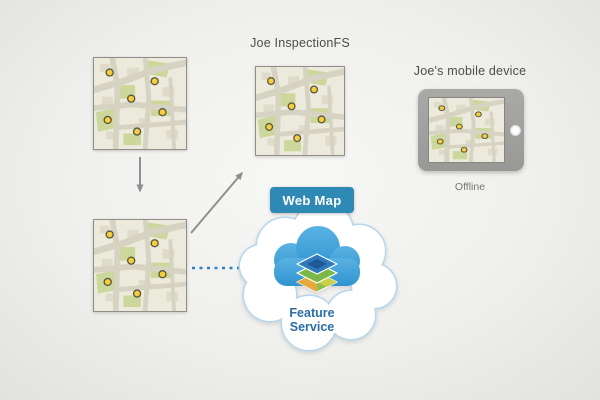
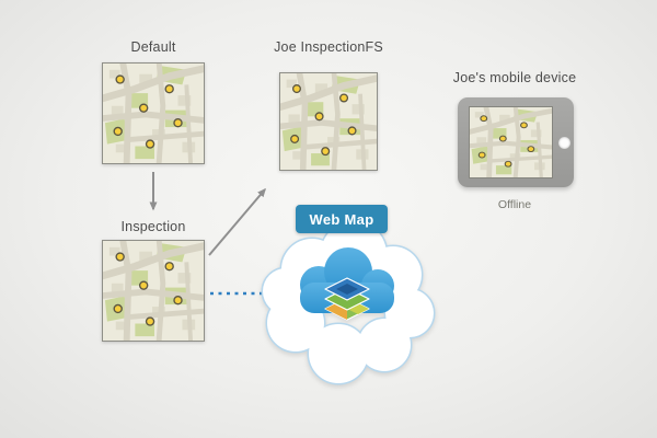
+ Default
+ Inspection
  Joe InspectionFS
  Web Map
- Feature Service
  Joe's mobile device
  Offline
